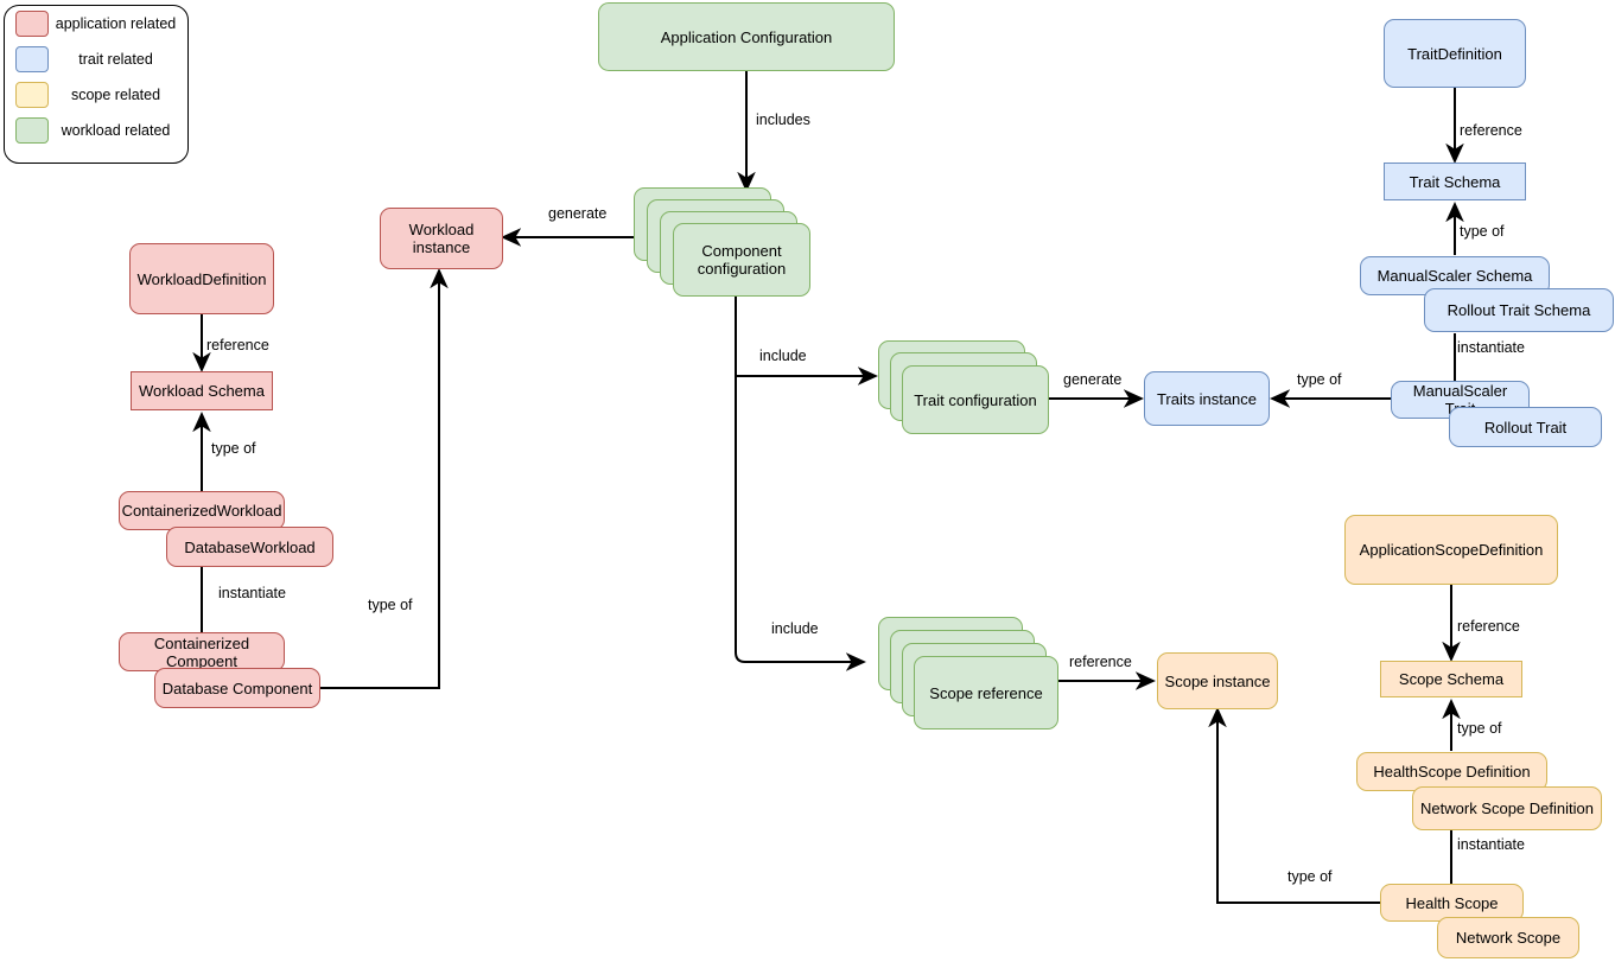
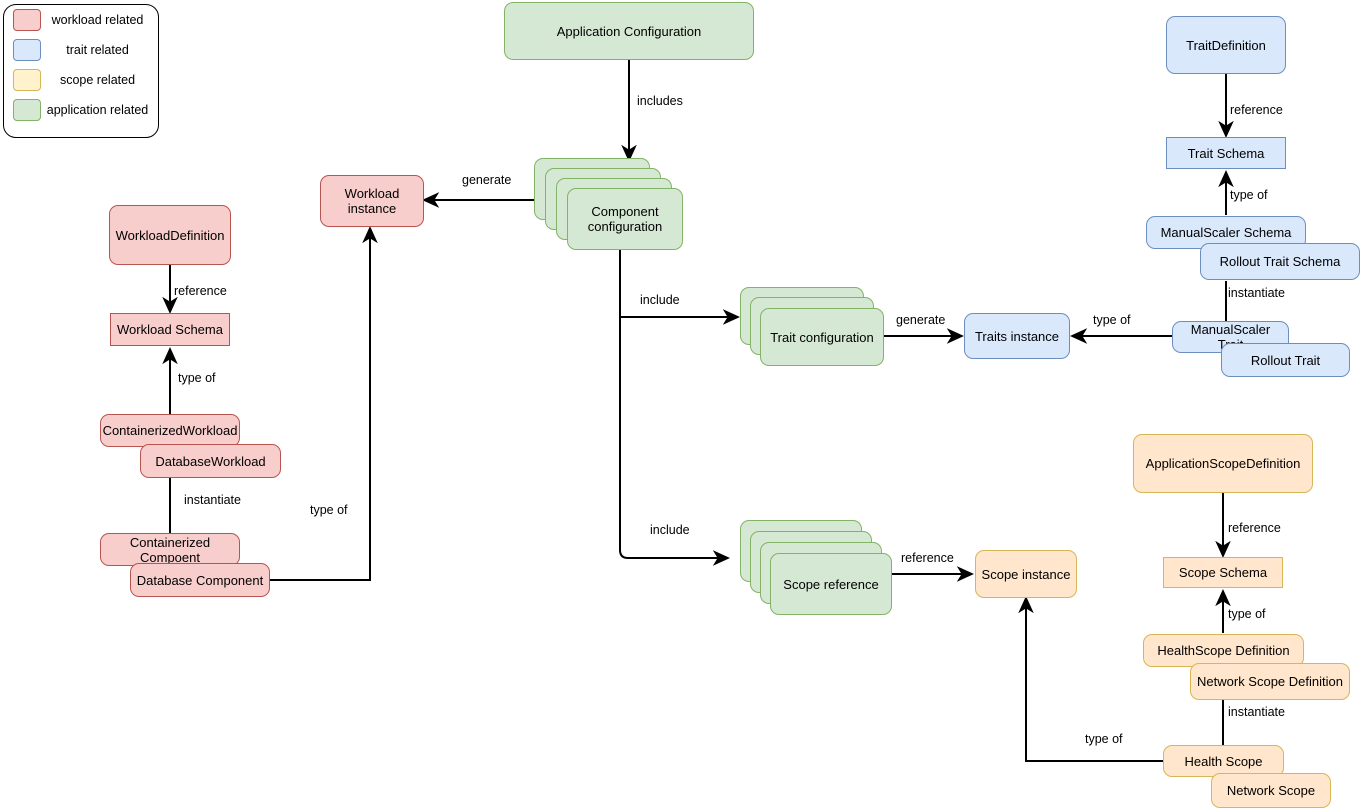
- application related
+ workload related
  trait related
  scope related
- workload related
+ application related
  WorkloadDefinition
  Workload Schema
  ContainerizedWorkload
  DatabaseWorkload
  Containerized Compoent
  Database Component
  Workload instance
  Application Configuration
  Component configuration
  Trait configuration
  Scope reference
  Traits instance
  Scope instance
  TraitDefinition
  Trait Schema
  ManualScaler Schema
  Rollout Trait Schema
  ManualScaler T
  Rollout Trait
  ApplicationScopeDefinition
  Scope Schema
  HealthScope Definition
  Network Scope Definition
  Health Scope
  Network Scope
  reference
  type of
  instantiate
  type of
  includes
  generate
  include
  include
  generate
  type of
  reference
  reference
  type of
  instantiate
  reference
  type of
  instantiate
  type of
